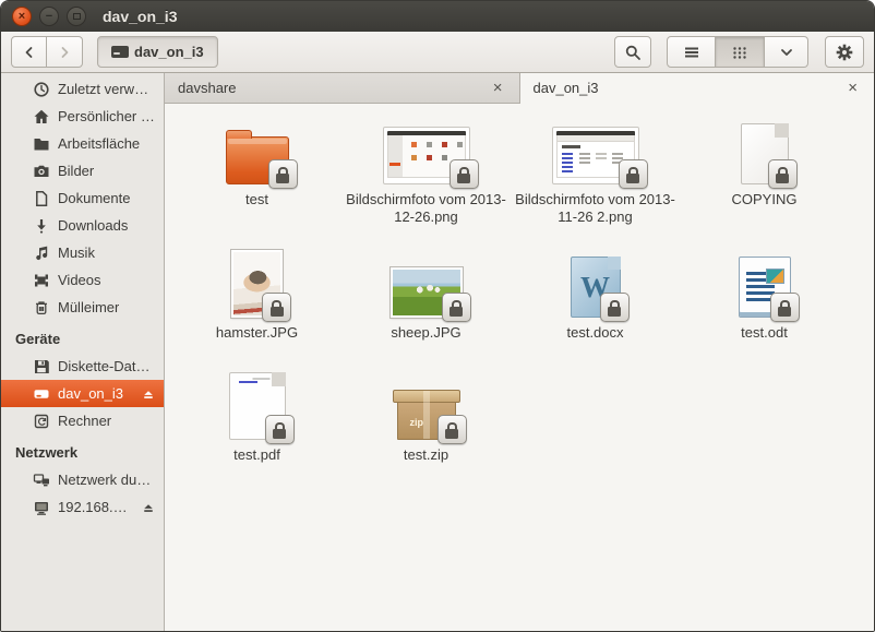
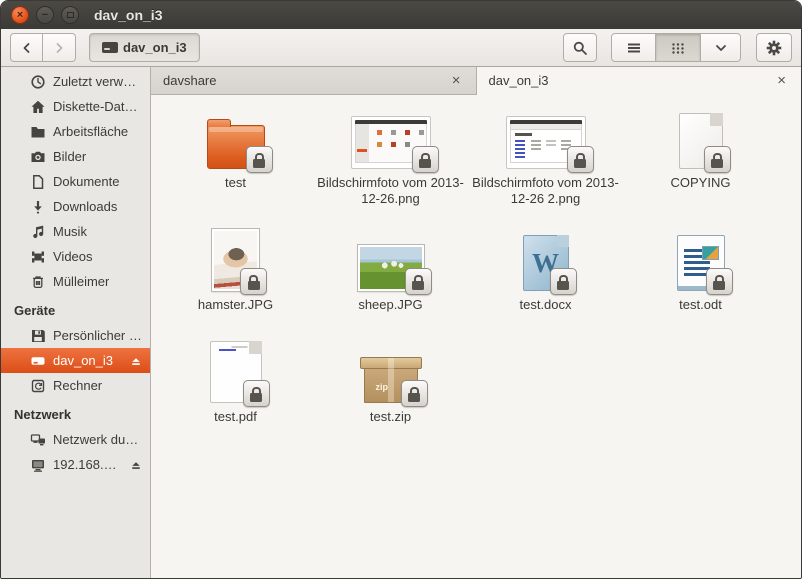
  ×
  −
  dav_on_i3
  dav_on_i3
  Zuletzt verw…
- Persönlicher …
+ Diskette-Dat…
  Arbeitsfläche
  Bilder
  Dokumente
  Downloads
  Musik
  Videos
  Mülleimer
  Geräte
- Diskette-Dat…
+ Persönlicher …
  dav_on_i3
  Rechner
  Netzwerk
  Netzwerk du…
  192.168.…
  davshare
  ×
  dav_on_i3
  ×
  test
  Bildschirmfoto vom 2013-12-26.png
- Bildschirmfoto vom 2013-11-26 2.png
+ Bildschirmfoto vom 2013-12-26 2.png
  COPYING
  hamster.JPG
  sheep.JPG
  W
  test.docx
  test.odt
  test.pdf
  zip
  test.zip
